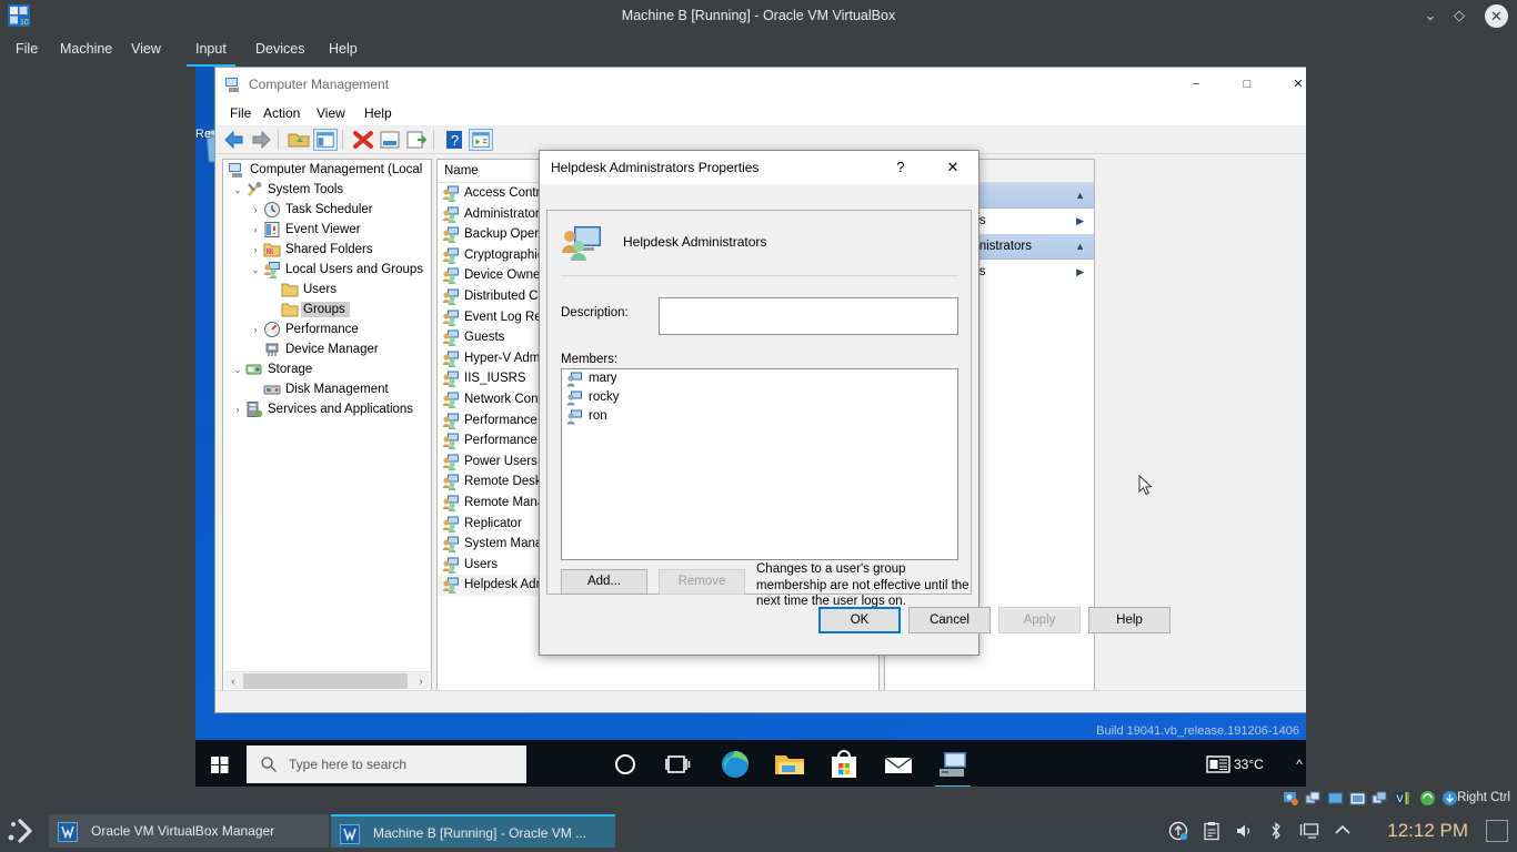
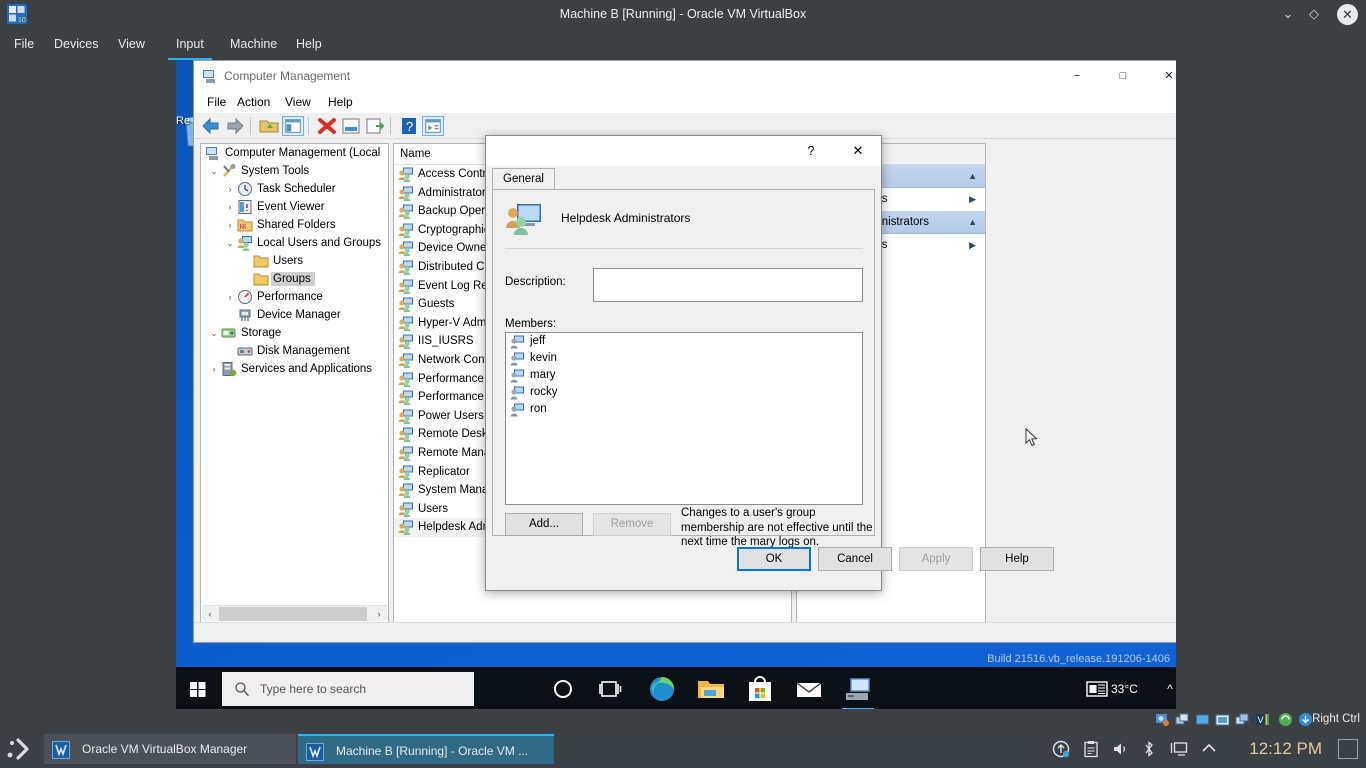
  Machine B [Running] - Oracle VM VirtualBox
  ⌄
  ◇
  ✕
  File
- Machine
+ Devices
  View
  Input
- Devices
+ Machine
  Help
  Re
- Build 19041.vb_release.191206-1406
+ Build 21516.vb_release.191206-1406
  Computer Management
  −
  □
  ✕
  File
  Action
  View
  Help
  ?
  Computer Management (Local
  ⌄
  System Tools
  ›
  Task Scheduler
  ›
  Event Viewer
  ›
  Shared Folders
  ⌄
  Local Users and Groups
  Users
  Groups
  ›
  Performance
  Device Manager
  ⌄
  Storage
  Disk Management
  ›
  Services and Applications
  ‹
  ›
  Name
  Access Cont
  Administrator
  Backup Oper
  Cryptographi
  Device Owne
  Distributed C
  Event Log R
  Guests
  Hyper-V Adm
  IIS_IUSRS
  Network Con
  Performance
  Performance
  Power Users
  Remote Des
  Remote Man
  Replicator
  System Man
  Users
  Helpdesk Ad
  ▲
  ▶
  ▲
  ▶
- Helpdesk Administrators Properties
  ?
  ✕
+ General
  Helpdesk Administrators
  Description:
  Members:
+ jeff
+ kevin
  mary
  rocky
  ron
  Add...
  Remove
- Changes to a user's group membership are not effective until the next time the user logs on.
+ Changes to a user's group membership are not effective until the next time the mary logs on.
  OK
  Cancel
  Apply
  Help
  Type here to search
  33°C
  ^
  V
  Right Ctrl
  Oracle VM VirtualBox Manager
  Machine B [Running] - Oracle VM ...
  12:12 PM
